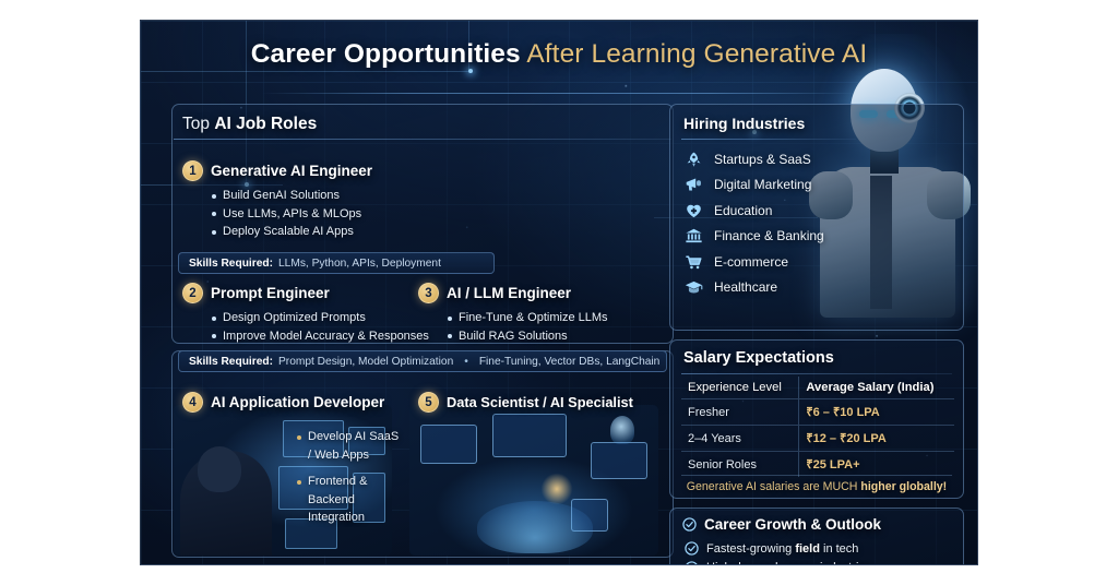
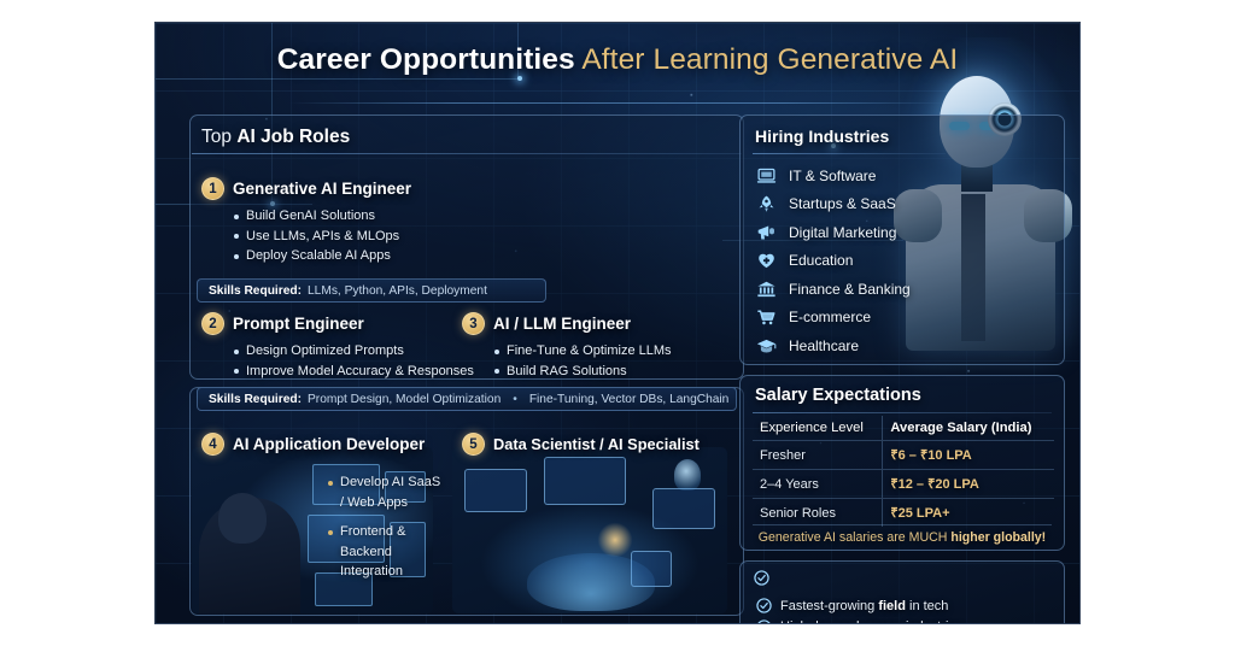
  Career Opportunities After Learning Generative AI
  Top AI Job Roles
  1
  Generative AI Engineer
  Build GenAI Solutions
  Use LLMs, APIs & MLOps
  Deploy Scalable AI Apps
  Skills Required:
  LLMs, Python, APIs, Deployment
  2
  Prompt Engineer
  Design Optimized Prompts
  Improve Model Accuracy & Responses
  3
  AI / LLM Engineer
  Fine-Tune & Optimize LLMs
  Build RAG Solutions
  Skills Required:
  Prompt Design, Model Optimization
  •
  Fine-Tuning, Vector DBs, LangChain
  4
  AI Application Developer
  Develop AI SaaS / Web Apps
  Frontend & Backend Integration
  5
  Data Scientist / AI Specialist
  Hiring Industries
+ IT & Software
  Startups & SaaS
  Digital Marketing
  Education
  Finance & Banking
  E-commerce
  Healthcare
  Salary Expectations
  Experience Level	Average Salary (India)
  Fresher	₹6 – ₹10 LPA
  2–4 Years	₹12 – ₹20 LPA
  Senior Roles	₹25 LPA+
  Generative AI salaries are MUCH higher globally!
- Career Growth & Outlook
  Fastest-growing field in tech
